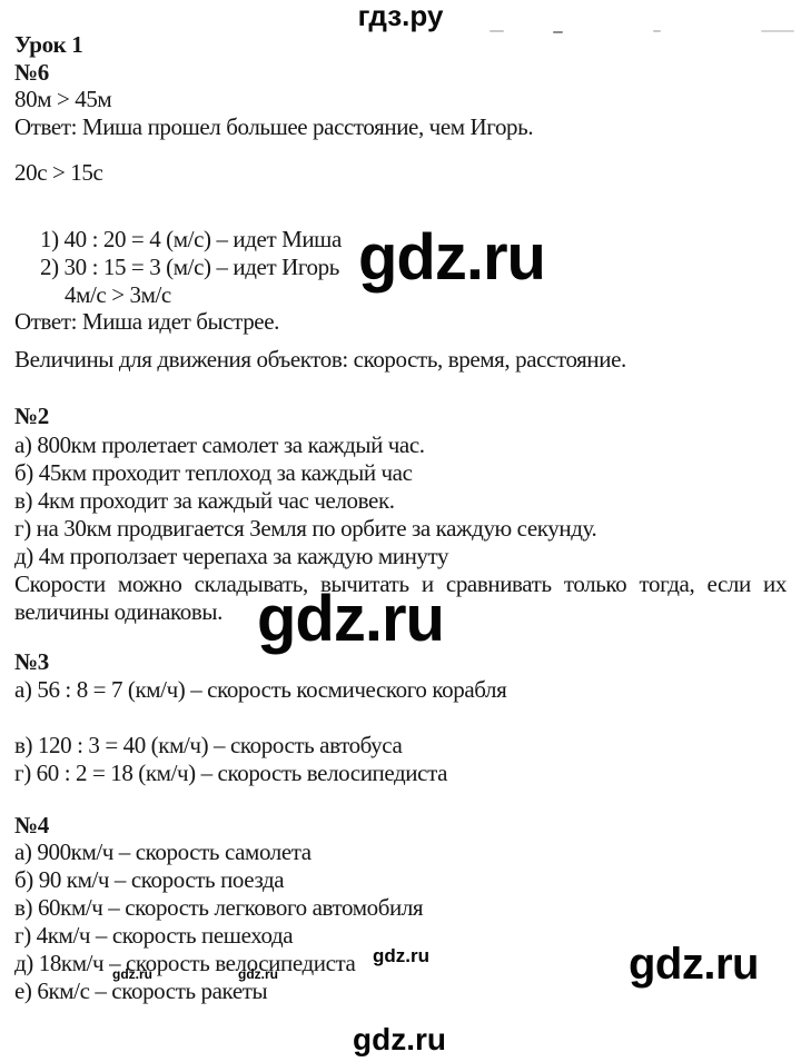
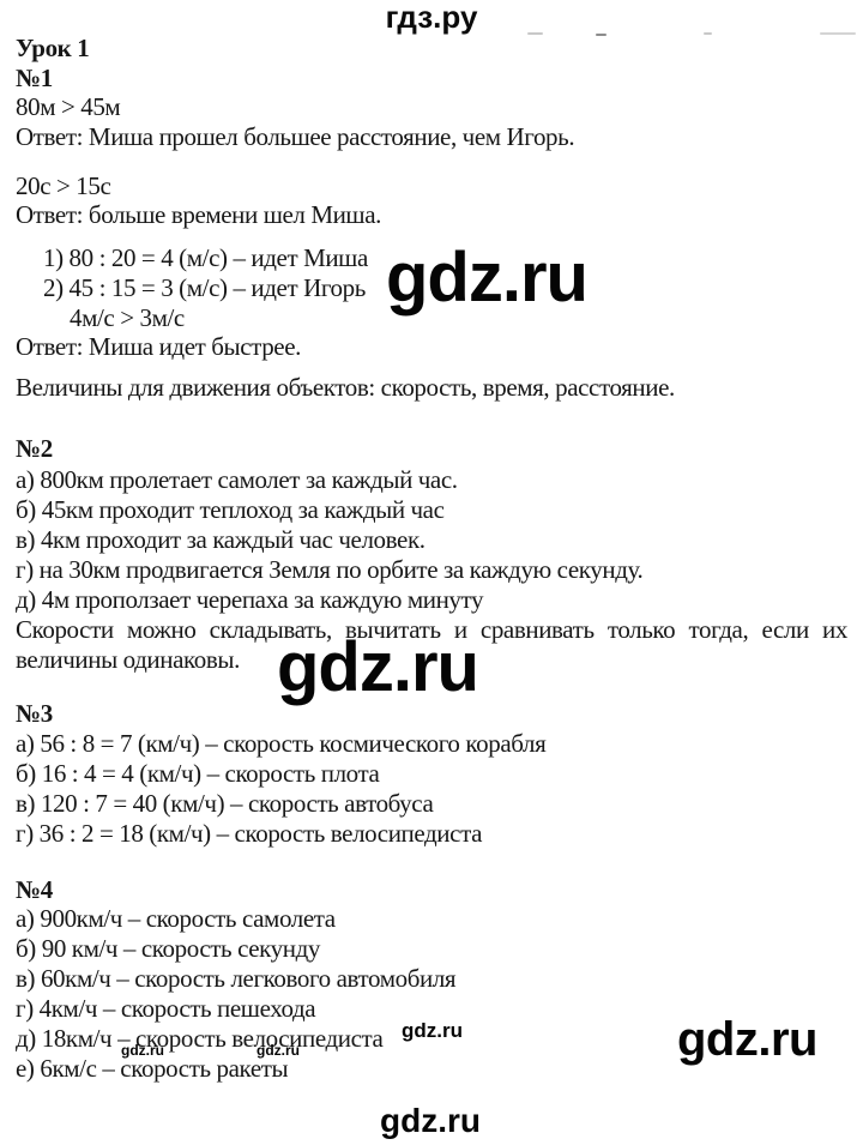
  гдз.ру
  Урок 1
- №6
+ №1
  80м > 45м
  Ответ: Миша прошел большее расстояние, чем Игорь.
  20с > 15с
+ Ответ: больше времени шел Миша.
- 1) 40 : 20 = 4 (м/с) – идет Миша
+ 1) 80 : 20 = 4 (м/с) – идет Миша
- 2) 30 : 15 = 3 (м/с) – идет Игорь
+ 2) 45 : 15 = 3 (м/с) – идет Игорь
  4м/с > 3м/с
  Ответ: Миша идет быстрее.
  Величины для движения объектов: скорость, время, расстояние.
  №2
  а) 800км пролетает самолет за каждый час.
  б) 45км проходит теплоход за каждый час
  в) 4км проходит за каждый час человек.
  г) на 30км продвигается Земля по орбите за каждую секунду.
  д) 4м проползает черепаха за каждую минуту
  Скорости можно складывать, вычитать и сравнивать только тогда, если их
  величины одинаковы.
  №3
  а) 56 : 8 = 7 (км/ч) – скорость космического корабля
+ б) 16 : 4 = 4 (км/ч) – скорость плота
- в) 120 : 3 = 40 (км/ч) – скорость автобуса
+ в) 120 : 7 = 40 (км/ч) – скорость автобуса
- г) 60 : 2 = 18 (км/ч) – скорость велосипедиста
+ г) 36 : 2 = 18 (км/ч) – скорость велосипедиста
  №4
  а) 900км/ч – скорость самолета
- б) 90 км/ч – скорость поезда
+ б) 90 км/ч – скорость секунду
  в) 60км/ч – скорость легкового автомобиля
  г) 4км/ч – скорость пешехода
  д) 18км/ч – скорость велосипедиста
  е) 6км/с – скорость ракеты
  gdz.ru
  gdz.ru
  gdz.ru
  gdz.ru
  gdz.ru
  gdz.ru
  gdz.ru
